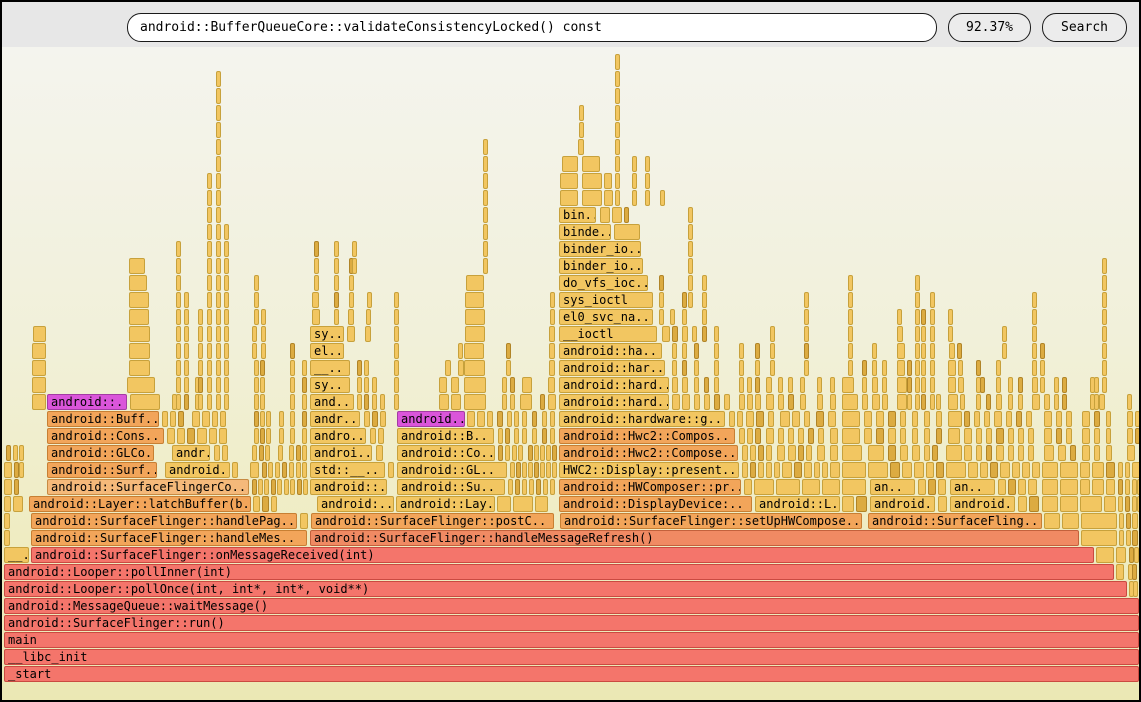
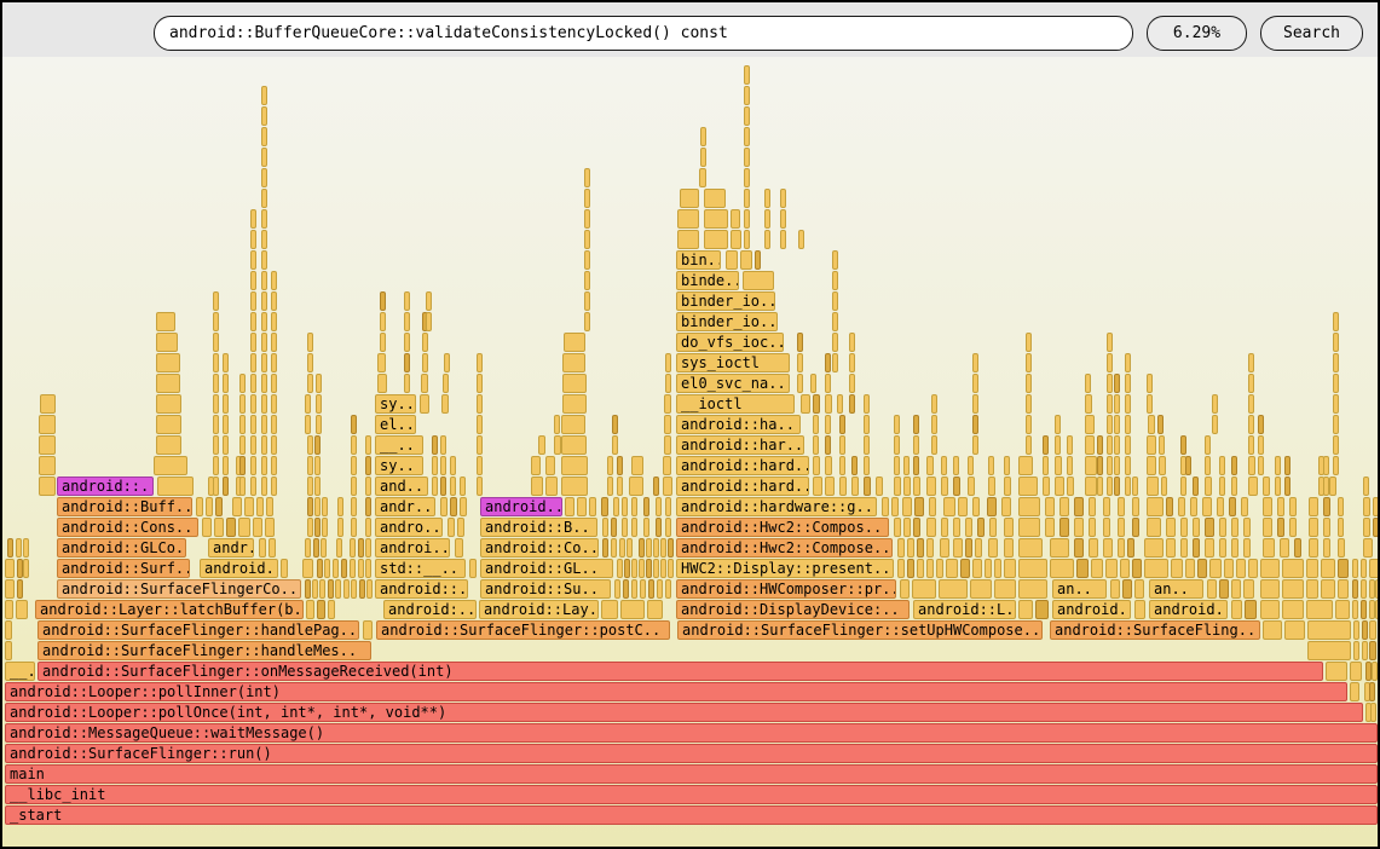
  android::BufferQueueCore::validateConsistencyLocked() const
- 92.37%
+ 6.29%
  Search
  bin..
  binde..
  binder_io..
  binder_io..
  do_vfs_ioc..
  sys_ioctl
  el0_svc_na..
  sy..
  __ioctl
  el..
  android::ha..
  __..
  android::har..
  sy..
  android::hard..
  android::..
  and..
  android::hard..
  android::Buff..
  andr..
  android..
  android::hardware::g..
  android::Cons..
  andro..
  android::B..
  android::Hwc2::Compos..
  android::GLCo.
  andr.
  androi..
  android::Co..
  android::Hwc2::Compose..
  android::Surf..
  android.
  std::__..
  android::GL..
  HWC2::Display::present..
  android::SurfaceFlingerCo..
  android::.
  android::Su..
  android::HWComposer::pr..
  an..
  an..
  android::Layer::latchBuffer(b.
  android:..
  android::Lay.
  android::DisplayDevice:..
  android::L.
  android.
  android.
  android::SurfaceFlinger::handlePag..
  android::SurfaceFlinger::postC..
  android::SurfaceFlinger::setUpHWCompose..
  android::SurfaceFling..
  android::SurfaceFlinger::handleMes..
- android::SurfaceFlinger::handleMessageRefresh()
  __.
  android::SurfaceFlinger::onMessageReceived(int)
  android::Looper::pollInner(int)
  android::Looper::pollOnce(int, int*, int*, void**)
  android::MessageQueue::waitMessage()
  android::SurfaceFlinger::run()
  main
  __libc_init
  _start
